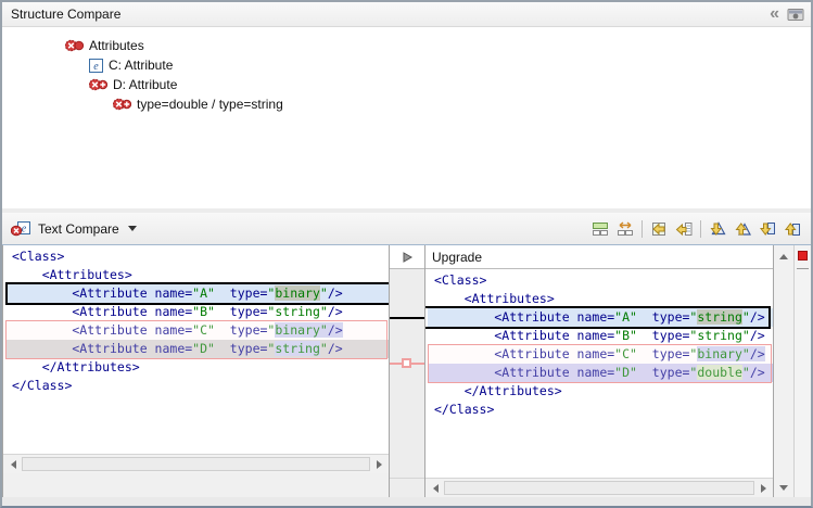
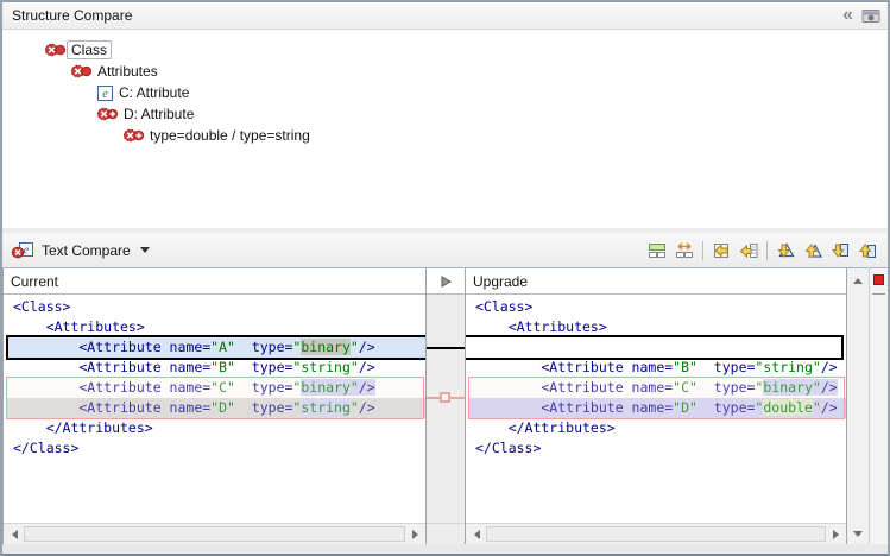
  Structure Compare
  «
+ Class
  Attributes
  e
  C: Attribute
  D: Attribute
  type=double / type=string
  e
  Text Compare
+ Current
  <Class>
  <Attributes>
  <Attribute name="A" type="binary"/>
  <Attribute name="B" type="string"/>
  <Attribute name="C" type="binary"/>
  <Attribute name="D" type="string"/>
  </Attributes>
  </Class>
  Upgrade
  <Class>
  <Attributes>
- <Attribute name="A" type="string"/>
  <Attribute name="B" type="string"/>
  <Attribute name="C" type="binary"/>
  <Attribute name="D" type="double"/>
  </Attributes>
  </Class>
